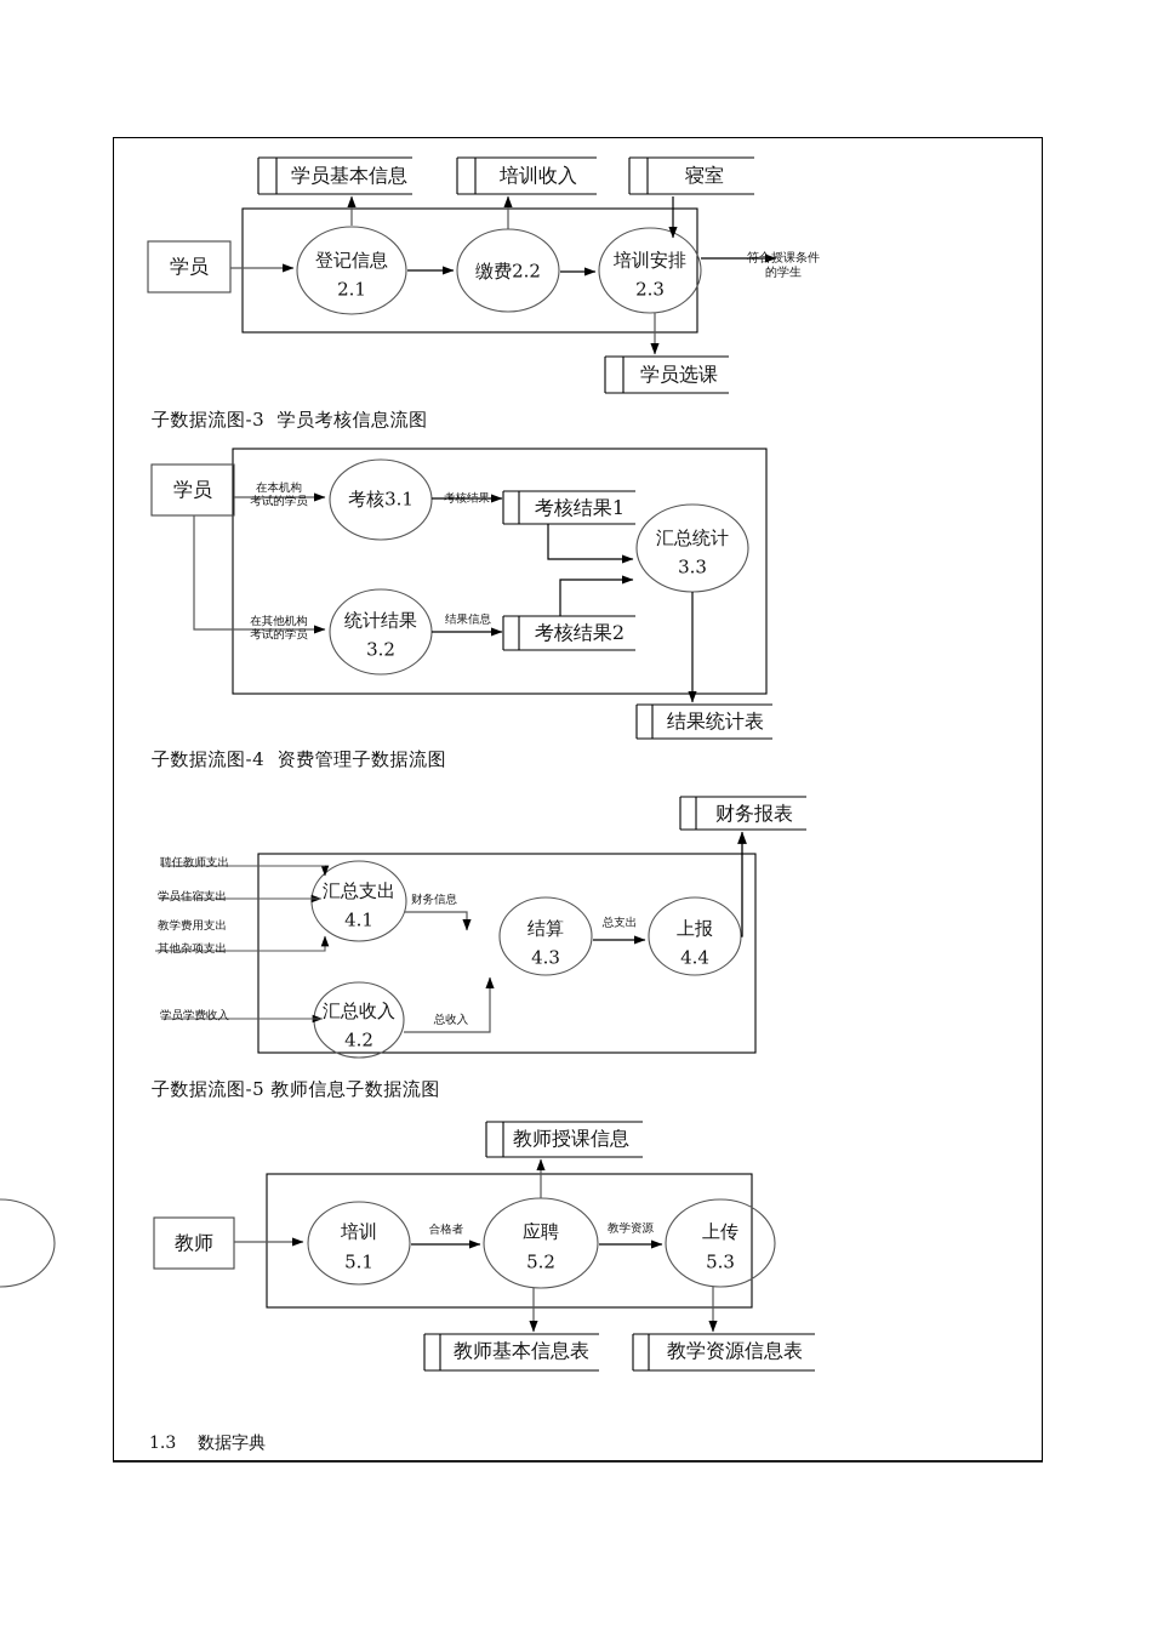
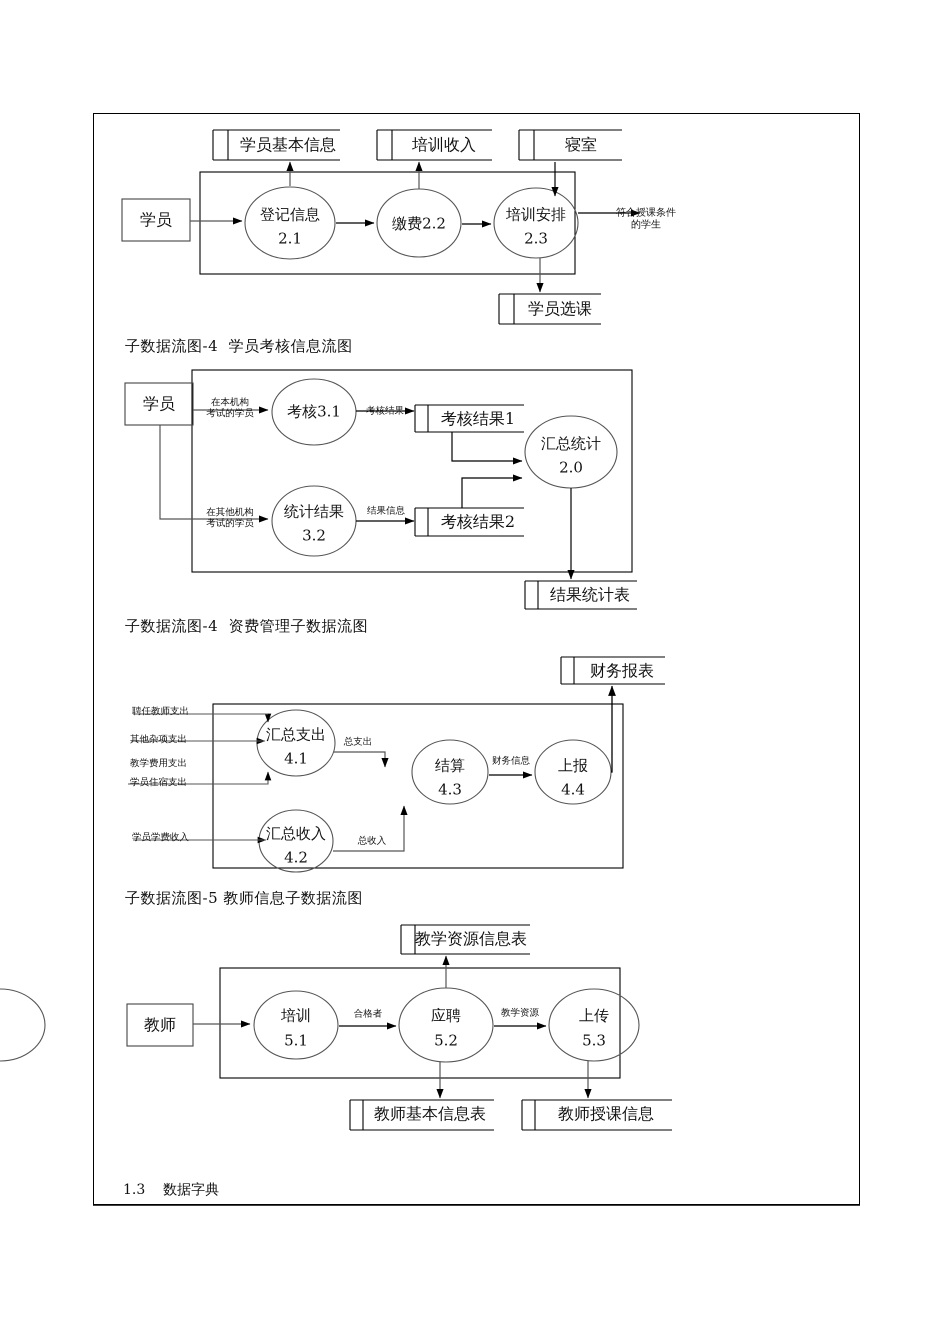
  学员基本信息
  培训收入
  寝室
  学员选课
  学员
  登记信息
  2.1
  缴费2.2
  培训安排
  2.3
  符合授课条件
  的学生
- 子数据流图-3 学员考核信息流图
+ 子数据流图-4 学员考核信息流图
  学员
  考核3.1
  统计结果
  3.2
  汇总统计
- 3.3
+ 2.0
  考核结果1
  考核结果2
  结果统计表
  在本机构
  考试的学员
  在其他机构
  考试的学员
  考核结果
  结果信息
  子数据流图-4 资费管理子数据流图
  财务报表
  聘任教师支出
- 学员住宿支出
+ 其他杂项支出
  教学费用支出
- 其他杂项支出
+ 学员住宿支出
  学员学费收入
  汇总支出
  4.1
  汇总收入
  4.2
  结算
  4.3
  上报
  4.4
- 财务信息
+ 总支出
  总收入
- 总支出
+ 财务信息
  子数据流图-5 教师信息子数据流图
- 教师授课信息
+ 教学资源信息表
  教师基本信息表
- 教学资源信息表
+ 教师授课信息
  教师
  培训
  5.1
  应聘
  5.2
  上传
  5.3
  合格者
  教学资源
  1.3 数据字典
